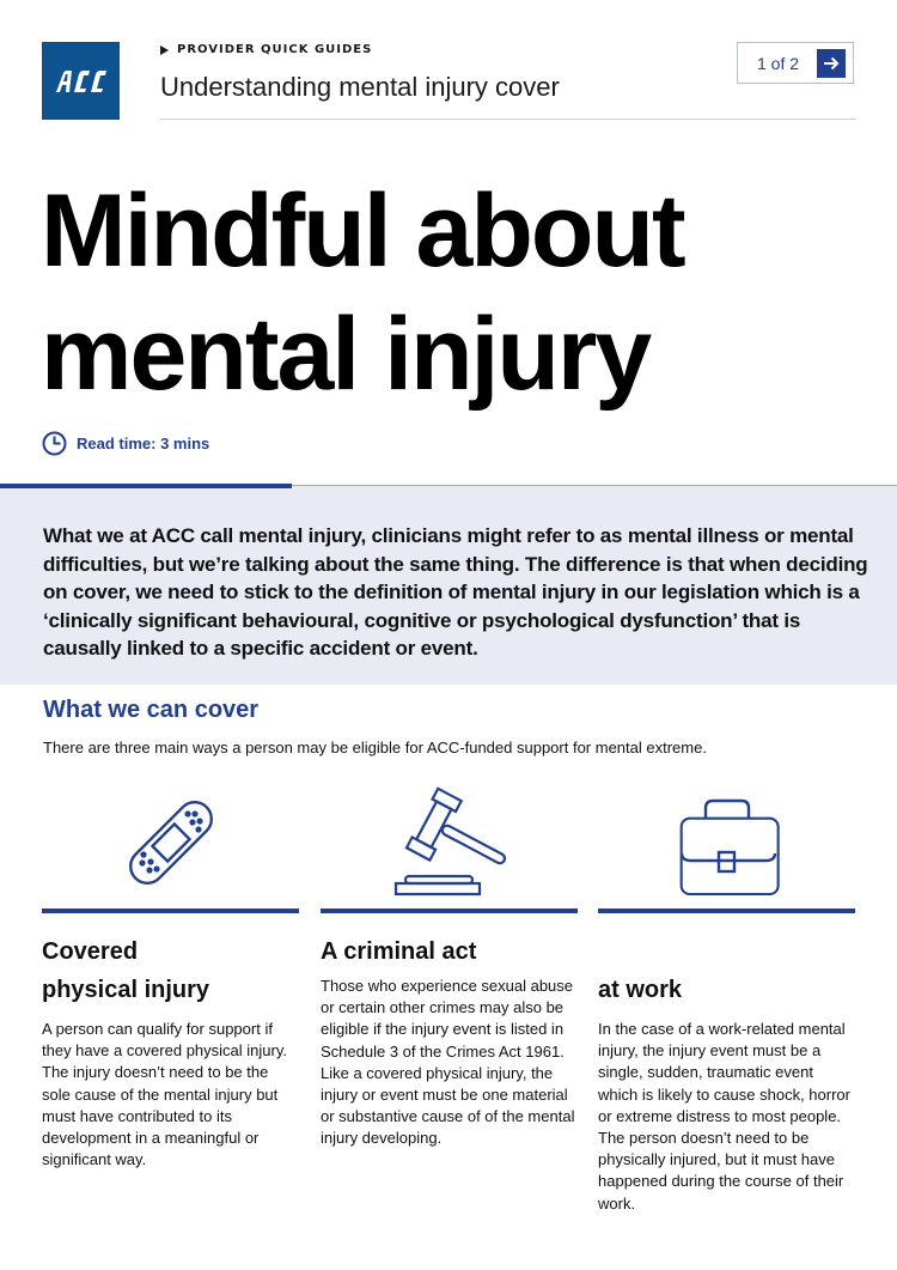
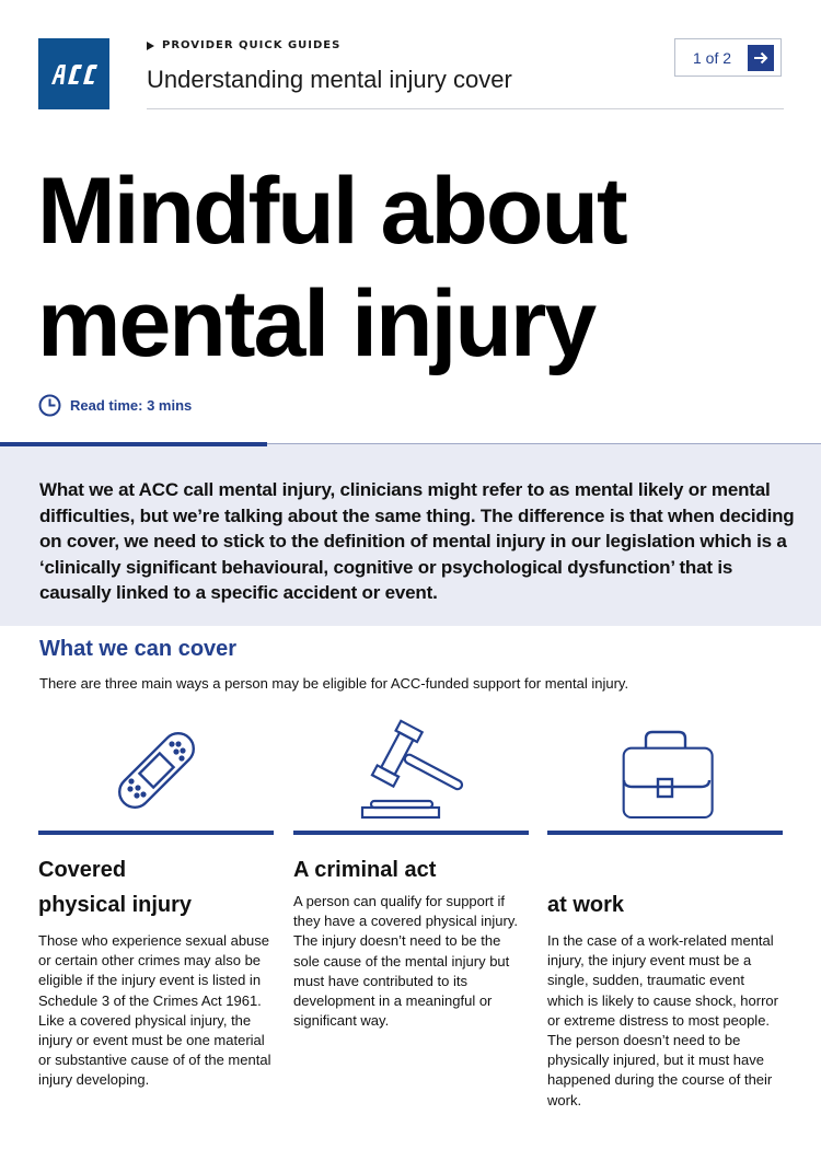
  PROVIDER QUICK GUIDES
  Understanding mental injury cover
  1 of 2
  Mindful about
  mental injury
  Read time: 3 mins
- What we at ACC call mental injury, clinicians might refer to as mental illness or mental difficulties, but we’re talking about the same thing. The difference is that when deciding on cover, we need to stick to the definition of mental injury in our legislation which is a ‘clinically significant behavioural, cognitive or psychological dysfunction’ that is causally linked to a specific accident or event.
+ What we at ACC call mental injury, clinicians might refer to as mental likely or mental difficulties, but we’re talking about the same thing. The difference is that when deciding on cover, we need to stick to the definition of mental injury in our legislation which is a ‘clinically significant behavioural, cognitive or psychological dysfunction’ that is causally linked to a specific accident or event.
  What we can cover
- There are three main ways a person may be eligible for ACC-funded support for mental extreme.
+ There are three main ways a person may be eligible for ACC-funded support for mental injury.
  Covered
  physical injury
- A person can qualify for support if they have a covered physical injury. The injury doesn’t need to be the sole cause of the mental injury but must have contributed to its development in a meaningful or significant way.
+ Those who experience sexual abuse or certain other crimes may also be eligible if the injury event is listed in Schedule 3 of the Crimes Act 1961. Like a covered physical injury, the injury or event must be one material or substantive cause of of the mental injury developing.
  A criminal act
- Those who experience sexual abuse or certain other crimes may also be eligible if the injury event is listed in Schedule 3 of the Crimes Act 1961. Like a covered physical injury, the injury or event must be one material or substantive cause of of the mental injury developing.
+ A person can qualify for support if they have a covered physical injury. The injury doesn’t need to be the sole cause of the mental injury but must have contributed to its development in a meaningful or significant way.
  at work
  In the case of a work-related mental injury, the injury event must be a single, sudden, traumatic event which is likely to cause shock, horror or extreme distress to most people. The person doesn’t need to be physically injured, but it must have happened during the course of their work.
